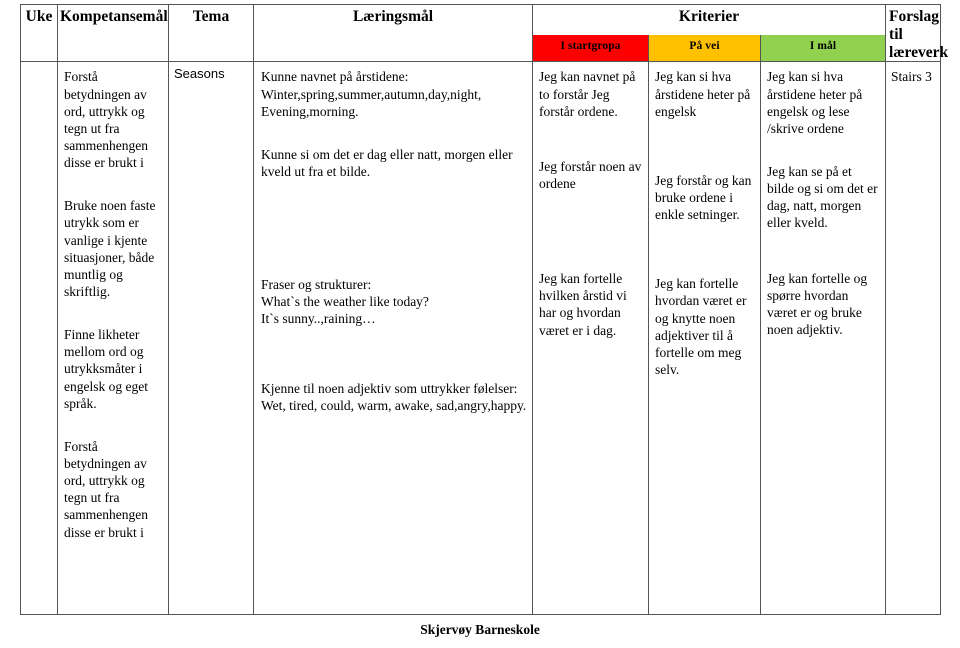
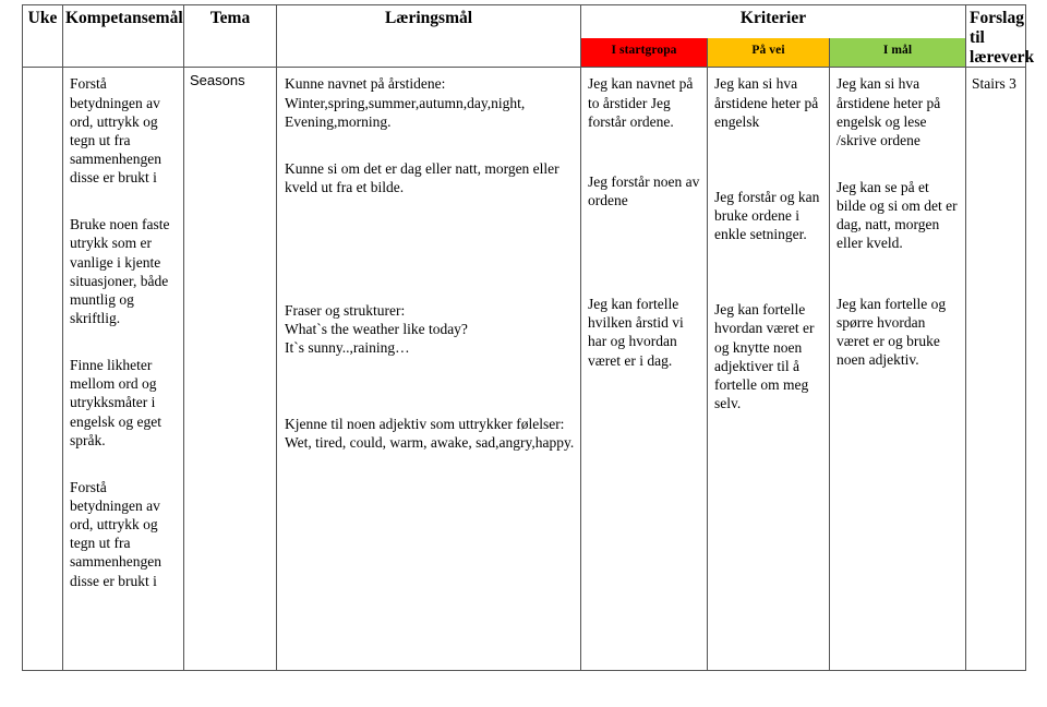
  Uke	Kompetansemål	Tema	Læringsmål	Kriterier	Forslag til læreverk
  I startgropa	På vei	I mål
- 	Forstå betydningen av ord, uttrykk og tegn ut fra sammenhengen disse er brukt i Bruke noen faste utrykk som er vanlige i kjente situasjoner, både muntlig og skriftlig. Finne likheter mellom ord og utrykksmåter i engelsk og eget språk. Forstå betydningen av ord, uttrykk og tegn ut fra sammenhengen disse er brukt i	Seasons	Kunne navnet på årstidene: Winter,spring,summer,autumn,day,night, Evening,morning. Kunne si om det er dag eller natt, morgen eller kveld ut fra et bilde. Fraser og strukturer: What`s the weather like today? It`s sunny..,raining… Kjenne til noen adjektiv som uttrykker følelser: Wet, tired, could, warm, awake, sad,angry,happy.	Jeg kan navnet på to forstår Jeg forstår ordene. Jeg forstår noen av ordene Jeg kan fortelle hvilken årstid vi har og hvordan været er i dag.	Jeg kan si hva årstidene heter på engelsk Jeg forstår og kan bruke ordene i enkle setninger. Jeg kan fortelle hvordan været er og knytte noen adjektiver til å fortelle om meg selv.	Jeg kan si hva årstidene heter på engelsk og lese /skrive ordene Jeg kan se på et bilde og si om det er dag, natt, morgen eller kveld. Jeg kan fortelle og spørre hvordan været er og bruke noen adjektiv.	Stairs 3
+ 	Forstå betydningen av ord, uttrykk og tegn ut fra sammenhengen disse er brukt i Bruke noen faste utrykk som er vanlige i kjente situasjoner, både muntlig og skriftlig. Finne likheter mellom ord og utrykksmåter i engelsk og eget språk. Forstå betydningen av ord, uttrykk og tegn ut fra sammenhengen disse er brukt i	Seasons	Kunne navnet på årstidene: Winter,spring,summer,autumn,day,night, Evening,morning. Kunne si om det er dag eller natt, morgen eller kveld ut fra et bilde. Fraser og strukturer: What`s the weather like today? It`s sunny..,raining… Kjenne til noen adjektiv som uttrykker følelser: Wet, tired, could, warm, awake, sad,angry,happy.	Jeg kan navnet på to årstider Jeg forstår ordene. Jeg forstår noen av ordene Jeg kan fortelle hvilken årstid vi har og hvordan været er i dag.	Jeg kan si hva årstidene heter på engelsk Jeg forstår og kan bruke ordene i enkle setninger. Jeg kan fortelle hvordan været er og knytte noen adjektiver til å fortelle om meg selv.	Jeg kan si hva årstidene heter på engelsk og lese /skrive ordene Jeg kan se på et bilde og si om det er dag, natt, morgen eller kveld. Jeg kan fortelle og spørre hvordan været er og bruke noen adjektiv.	Stairs 3
- Skjervøy Barneskole
